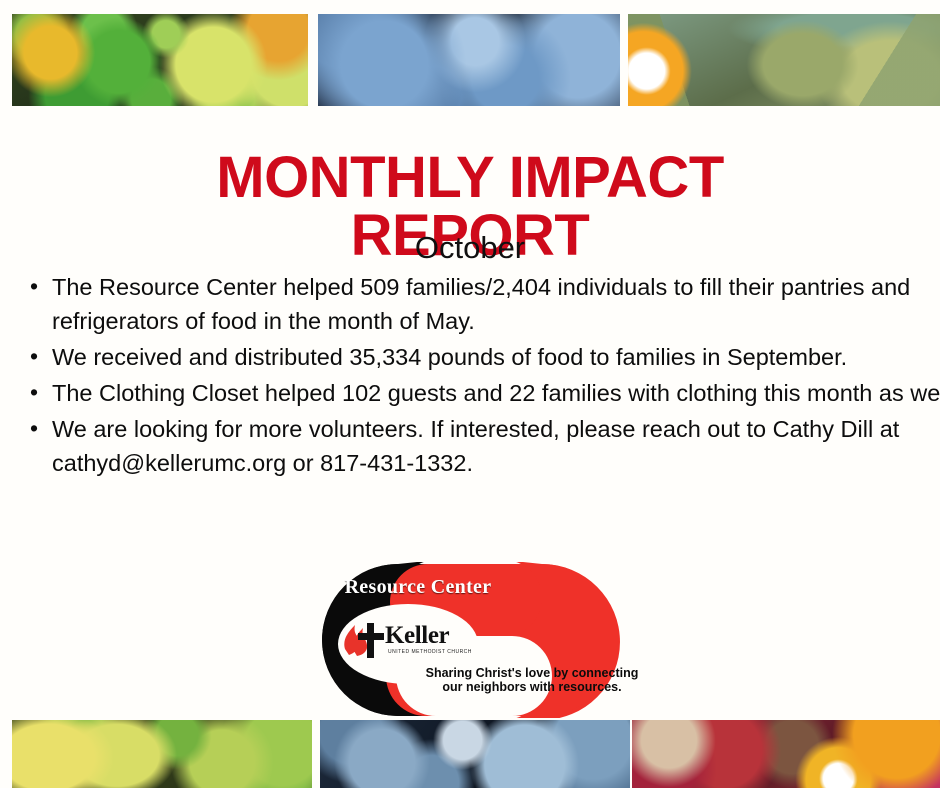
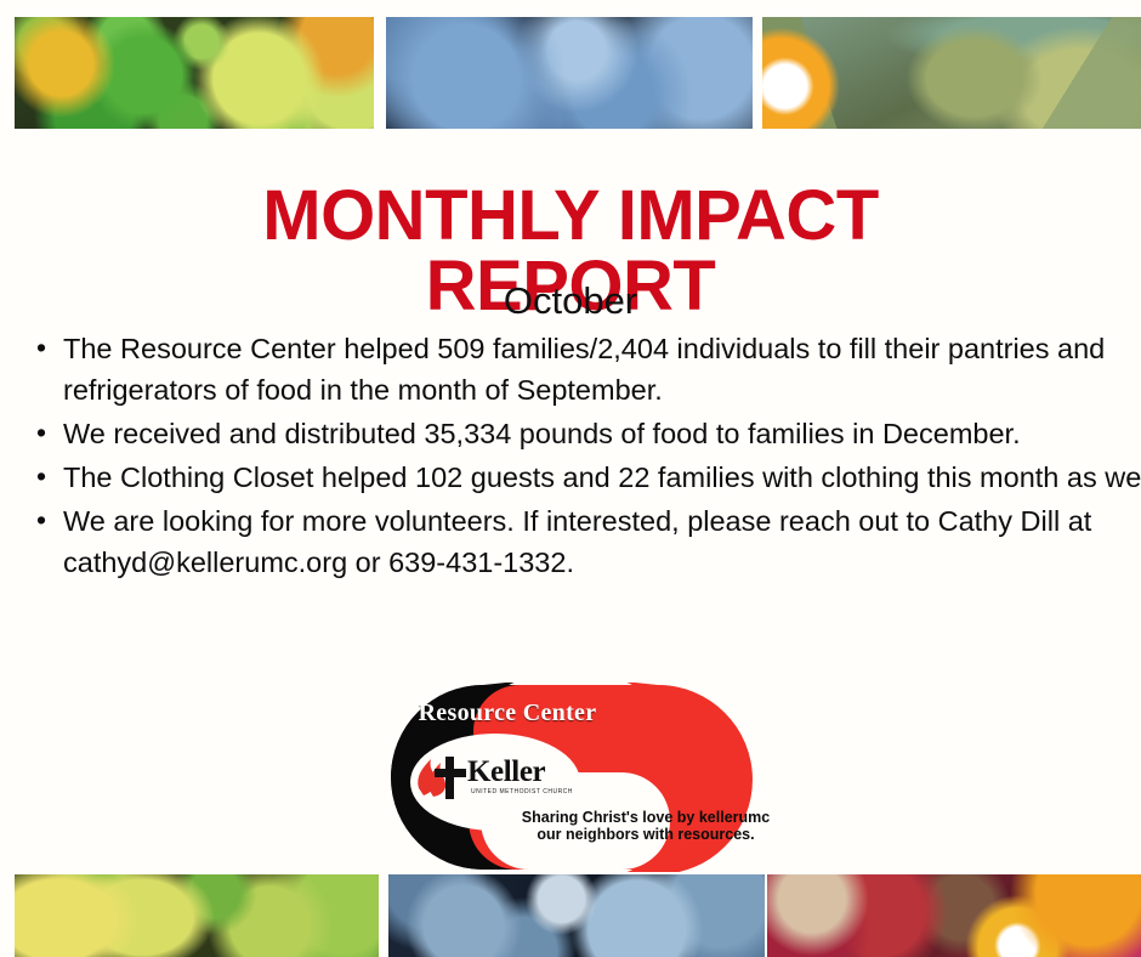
  MONTHLY IMPACT
  REPORT
  October
- The Resource Center helped 509 families/2,404 individuals to fill their pantries and refrigerators of food in the month of May.
+ The Resource Center helped 509 families/2,404 individuals to fill their pantries and refrigerators of food in the month of September.
- We received and distributed 35,334 pounds of food to families in September.
+ We received and distributed 35,334 pounds of food to families in December.
  The Clothing Closet helped 102 guests and 22 families with clothing this month as we
- We are looking for more volunteers. If interested, please reach out to Cathy Dill at cathyd@kellerumc.org or 817-431-1332.
+ We are looking for more volunteers. If interested, please reach out to Cathy Dill at cathyd@kellerumc.org or 639-431-1332.
  Resource Center
  Keller
- Sharing Christ's love by connecting
+ Sharing Christ's love by kellerumc
  our neighbors with resources.
